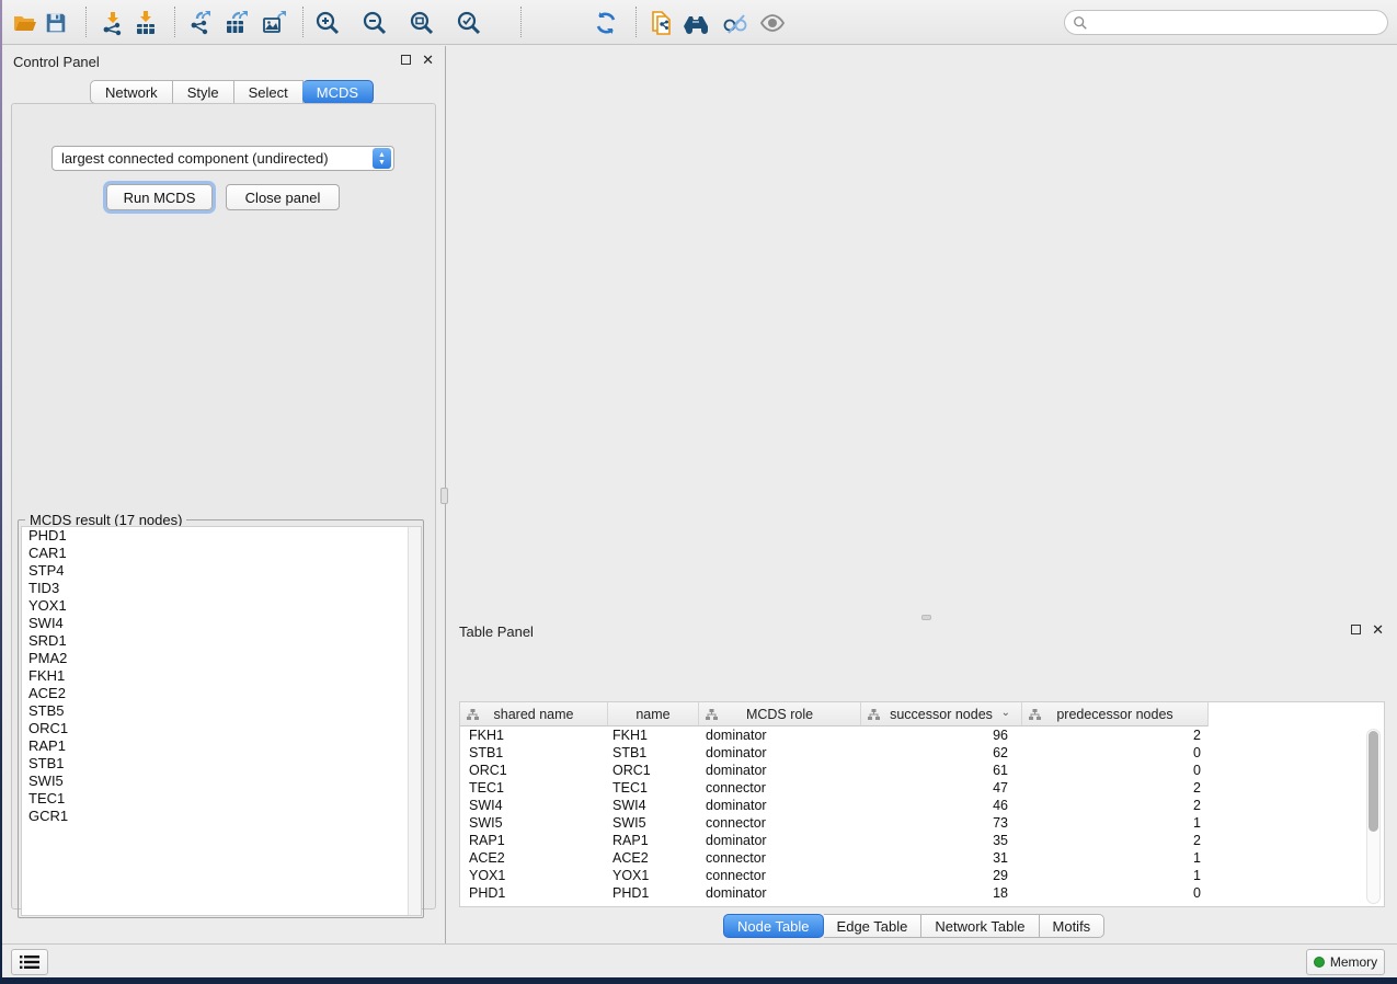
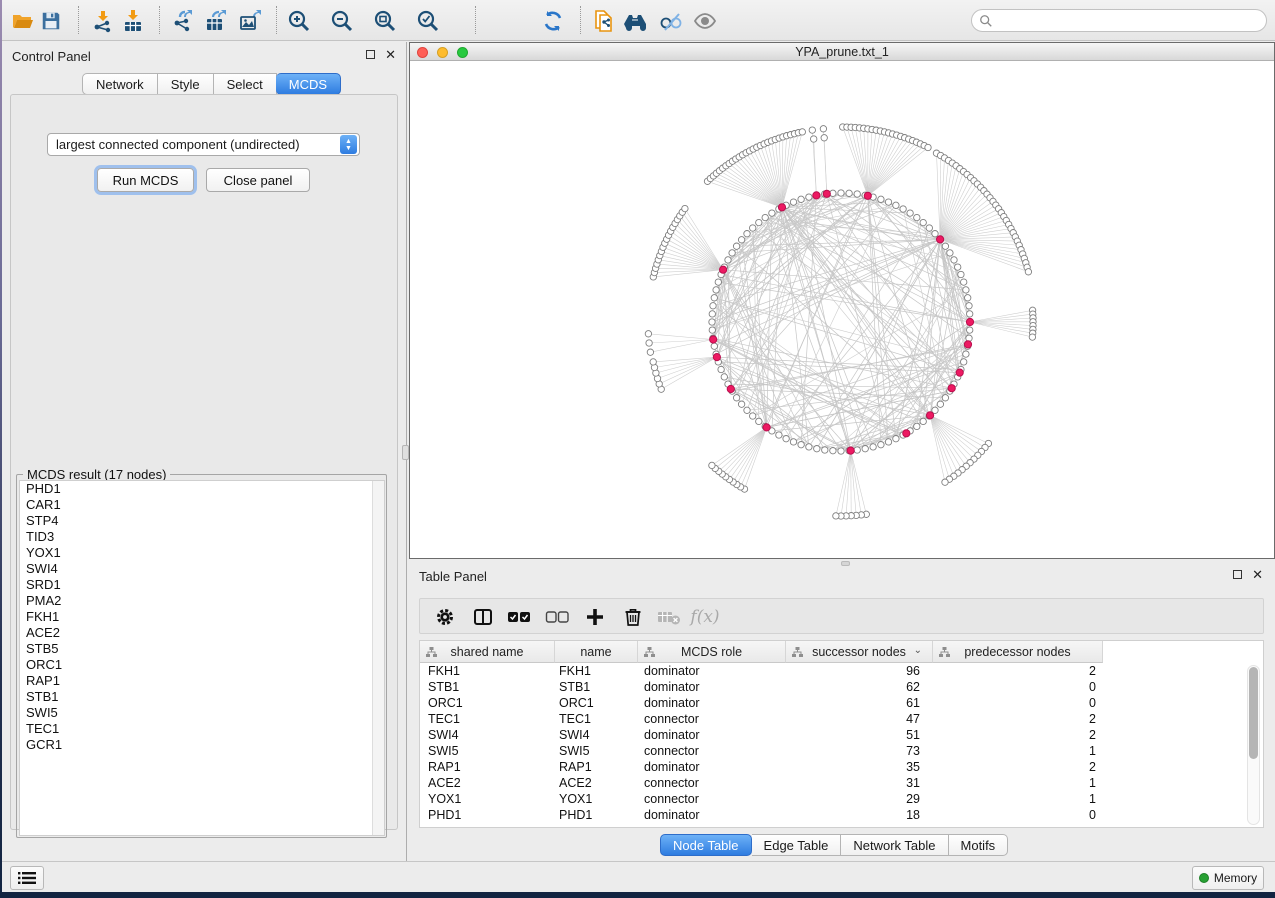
  Control Panel
  ✕
  Network
  Style
  Select
  MCDS
  largest connected component (undirected)
  Run MCDS
  Close panel
  MCDS result (17 nodes)
  PHD1
  CAR1
  STP4
  TID3
  YOX1
  SWI4
  SRD1
  PMA2
  FKH1
  ACE2
  STB5
  ORC1
  RAP1
  STB1
  SWI5
  TEC1
  GCR1
+ YPA_prune.txt_1
  Table Panel
  ✕
+ f(x)
  shared name
  name
  MCDS role
  successor nodes
  ⌄
  predecessor nodes
  FKH1
  FKH1
  dominator
  96
  2
  STB1
  STB1
  dominator
  62
  0
  ORC1
  ORC1
  dominator
  61
  0
  TEC1
  TEC1
  connector
  47
  2
  SWI4
  SWI4
  dominator
- 46
+ 51
  2
  SWI5
  SWI5
  connector
  73
  1
  RAP1
  RAP1
  dominator
  35
  2
  ACE2
  ACE2
  connector
  31
  1
  YOX1
  YOX1
  connector
  29
  1
  PHD1
  PHD1
  dominator
  18
  0
  Node Table
  Edge Table
  Network Table
  Motifs
  Memory
